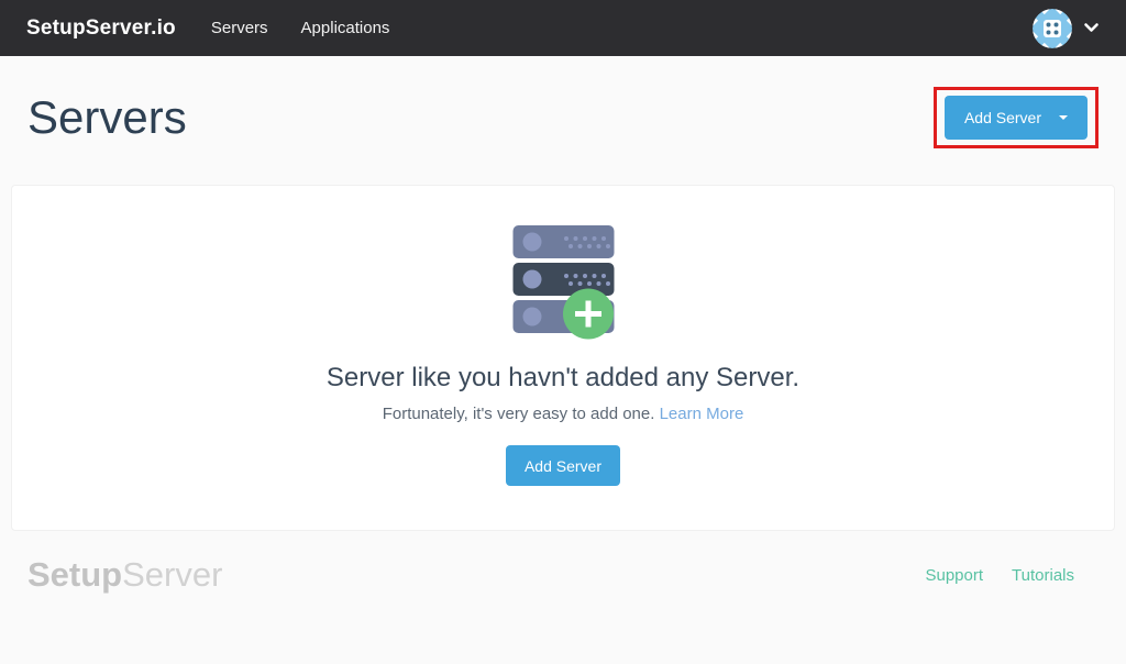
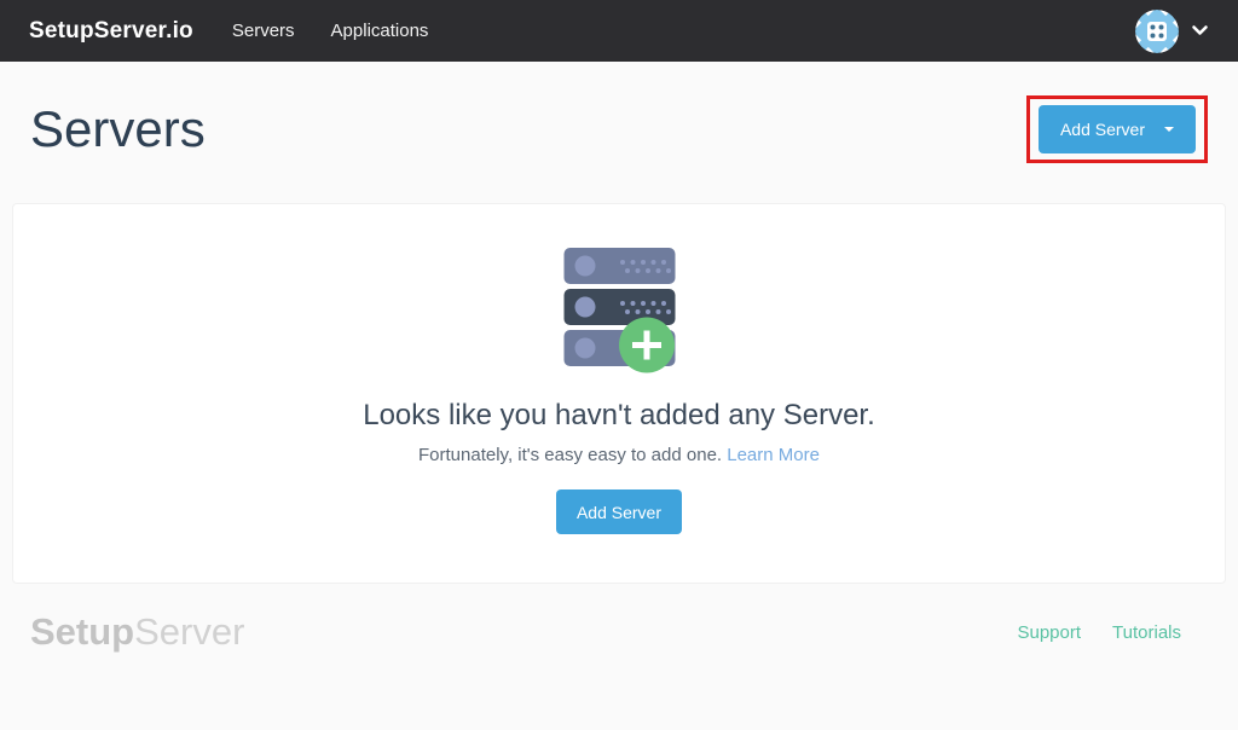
  SetupServer.io
  Servers
  Applications
  Servers
  Add Server
- Server like you havn't added any Server.
+ Looks like you havn't added any Server.
- Fortunately, it's very easy to add one. Learn More
+ Fortunately, it's easy easy to add one. Learn More
  Add Server
  SetupServer
  Support
  Tutorials
